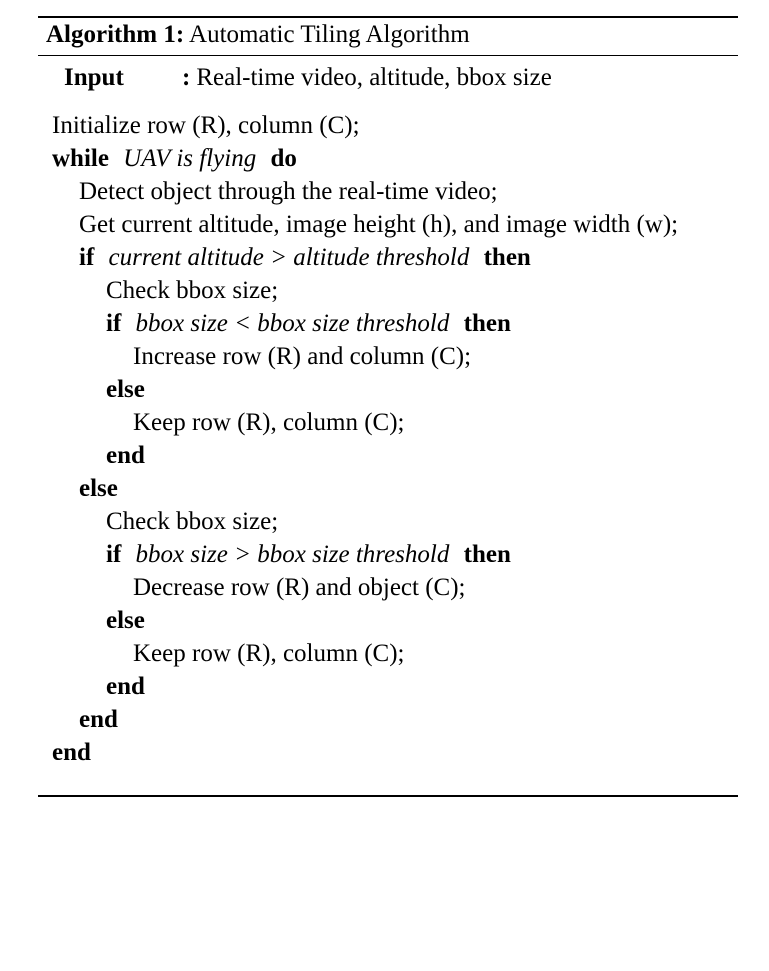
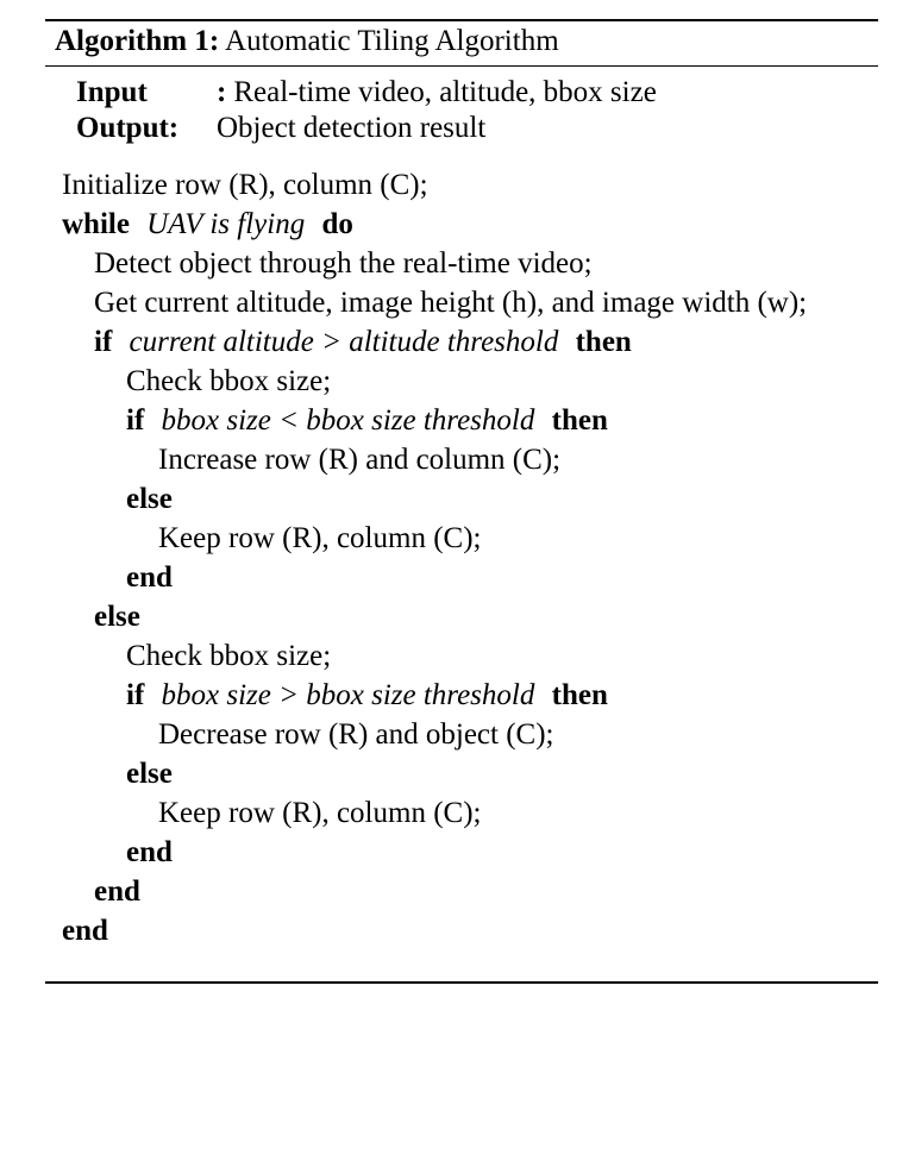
  Algorithm 1: Automatic Tiling Algorithm
  Input
  :
  Real-time video, altitude, bbox size
+ Output:
+ Object detection result
  Initialize row (R), column (C);
  while UAV is flying do
  Detect object through the real-time video;
  Get current altitude, image height (h), and image width (w);
  if current altitude > altitude threshold then
  Check bbox size;
  if bbox size < bbox size threshold then
  Increase row (R) and column (C);
  else
  Keep row (R), column (C);
  end
  else
  Check bbox size;
  if bbox size > bbox size threshold then
  Decrease row (R) and object (C);
  else
  Keep row (R), column (C);
  end
  end
  end
